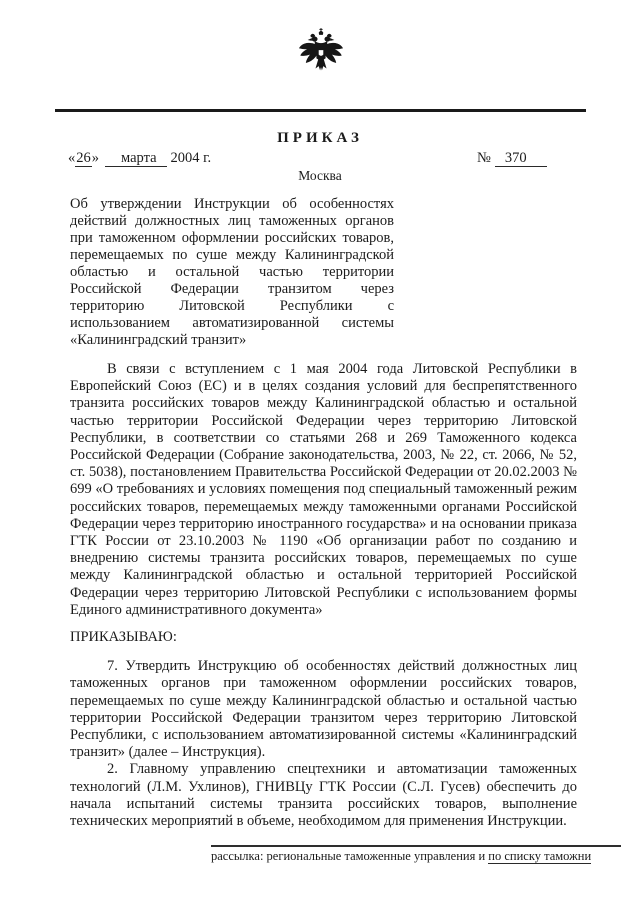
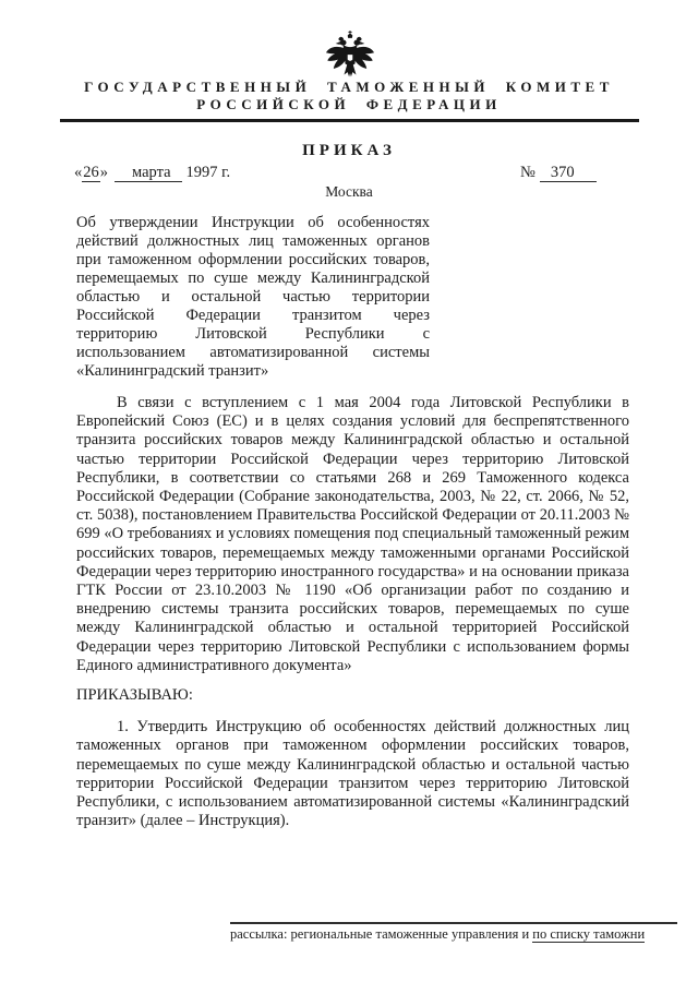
+ ГОСУДАРСТВЕННЫЙ ТАМОЖЕННЫЙ КОМИТЕТ
+ РОССИЙСКОЙ ФЕДЕРАЦИИ
  ПРИКАЗ
- «26» марта 2004 г.
+ «26» марта 1997 г.
  № 370
  Москва
  Об утверждении Инструкции об особенностях действий должностных лиц таможенных органов при таможенном оформлении российских товаров, перемещаемых по суше между Калининградской областью и остальной частью территории Российской Федерации транзитом через территорию Литовской Республики с использованием автоматизированной системы «Калининградский транзит»
- В связи с вступлением с 1 мая 2004 года Литовской Республики в Европейский Союз (ЕС) и в целях создания условий для беспрепятственного транзита российских товаров между Калининградской областью и остальной частью территории Российской Федерации через территорию Литовской Республики, в соответствии со статьями 268 и 269 Таможенного кодекса Российской Федерации (Собрание законодательства, 2003, № 22, ст. 2066, № 52, ст. 5038), постановлением Правительства Российской Федерации от 20.02.2003 № 699 «О требованиях и условиях помещения под специальный таможенный режим российских товаров, перемещаемых между таможенными органами Российской Федерации через территорию иностранного государства» и на основании приказа ГТК России от 23.10.2003 № 1190 «Об организации работ по созданию и внедрению системы транзита российских товаров, перемещаемых по суше между Калининградской областью и остальной территорией Российской Федерации через территорию Литовской Республики с использованием формы Единого административного документа»
+ В связи с вступлением с 1 мая 2004 года Литовской Республики в Европейский Союз (ЕС) и в целях создания условий для беспрепятственного транзита российских товаров между Калининградской областью и остальной частью территории Российской Федерации через территорию Литовской Республики, в соответствии со статьями 268 и 269 Таможенного кодекса Российской Федерации (Собрание законодательства, 2003, № 22, ст. 2066, № 52, ст. 5038), постановлением Правительства Российской Федерации от 20.11.2003 № 699 «О требованиях и условиях помещения под специальный таможенный режим российских товаров, перемещаемых между таможенными органами Российской Федерации через территорию иностранного государства» и на основании приказа ГТК России от 23.10.2003 № 1190 «Об организации работ по созданию и внедрению системы транзита российских товаров, перемещаемых по суше между Калининградской областью и остальной территорией Российской Федерации через территорию Литовской Республики с использованием формы Единого административного документа»
  ПРИКАЗЫВАЮ:
- 7. Утвердить Инструкцию об особенностях действий должностных лиц таможенных органов при таможенном оформлении российских товаров, перемещаемых по суше между Калининградской областью и остальной частью территории Российской Федерации транзитом через территорию Литовской Республики, с использованием автоматизированной системы «Калининградский транзит» (далее – Инструкция).
+ 1. Утвердить Инструкцию об особенностях действий должностных лиц таможенных органов при таможенном оформлении российских товаров, перемещаемых по суше между Калининградской областью и остальной частью территории Российской Федерации транзитом через территорию Литовской Республики, с использованием автоматизированной системы «Калининградский транзит» (далее – Инструкция).
- 2. Главному управлению спецтехники и автоматизации таможенных технологий (Л.М. Ухлинов), ГНИВЦу ГТК России (С.Л. Гусев) обеспечить до начала испытаний системы транзита российских товаров, выполнение технических мероприятий в объеме, необходимом для применения Инструкции.
  рассылка: региональные таможенные управления и по списку таможни
